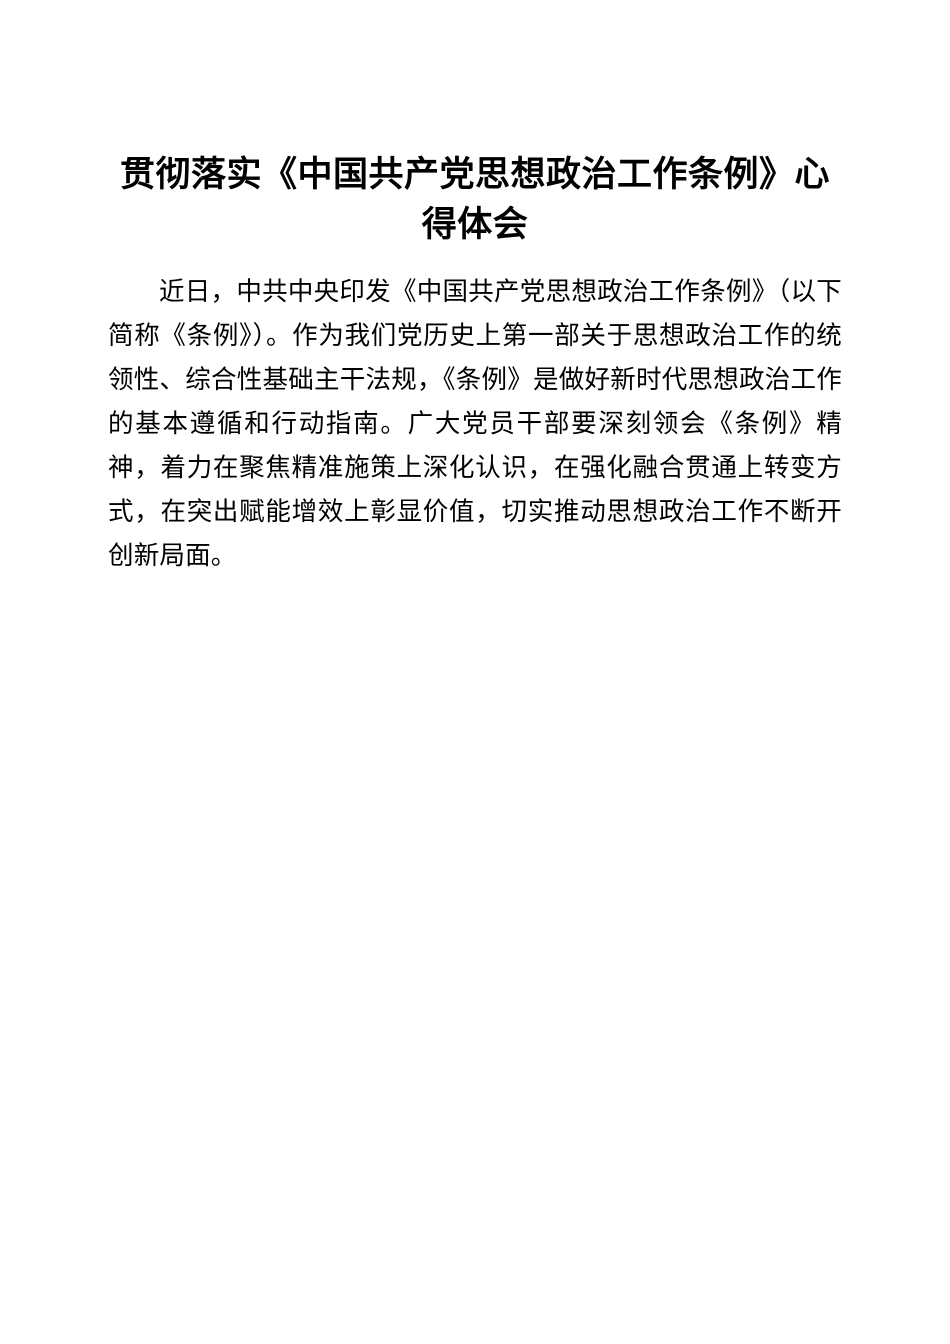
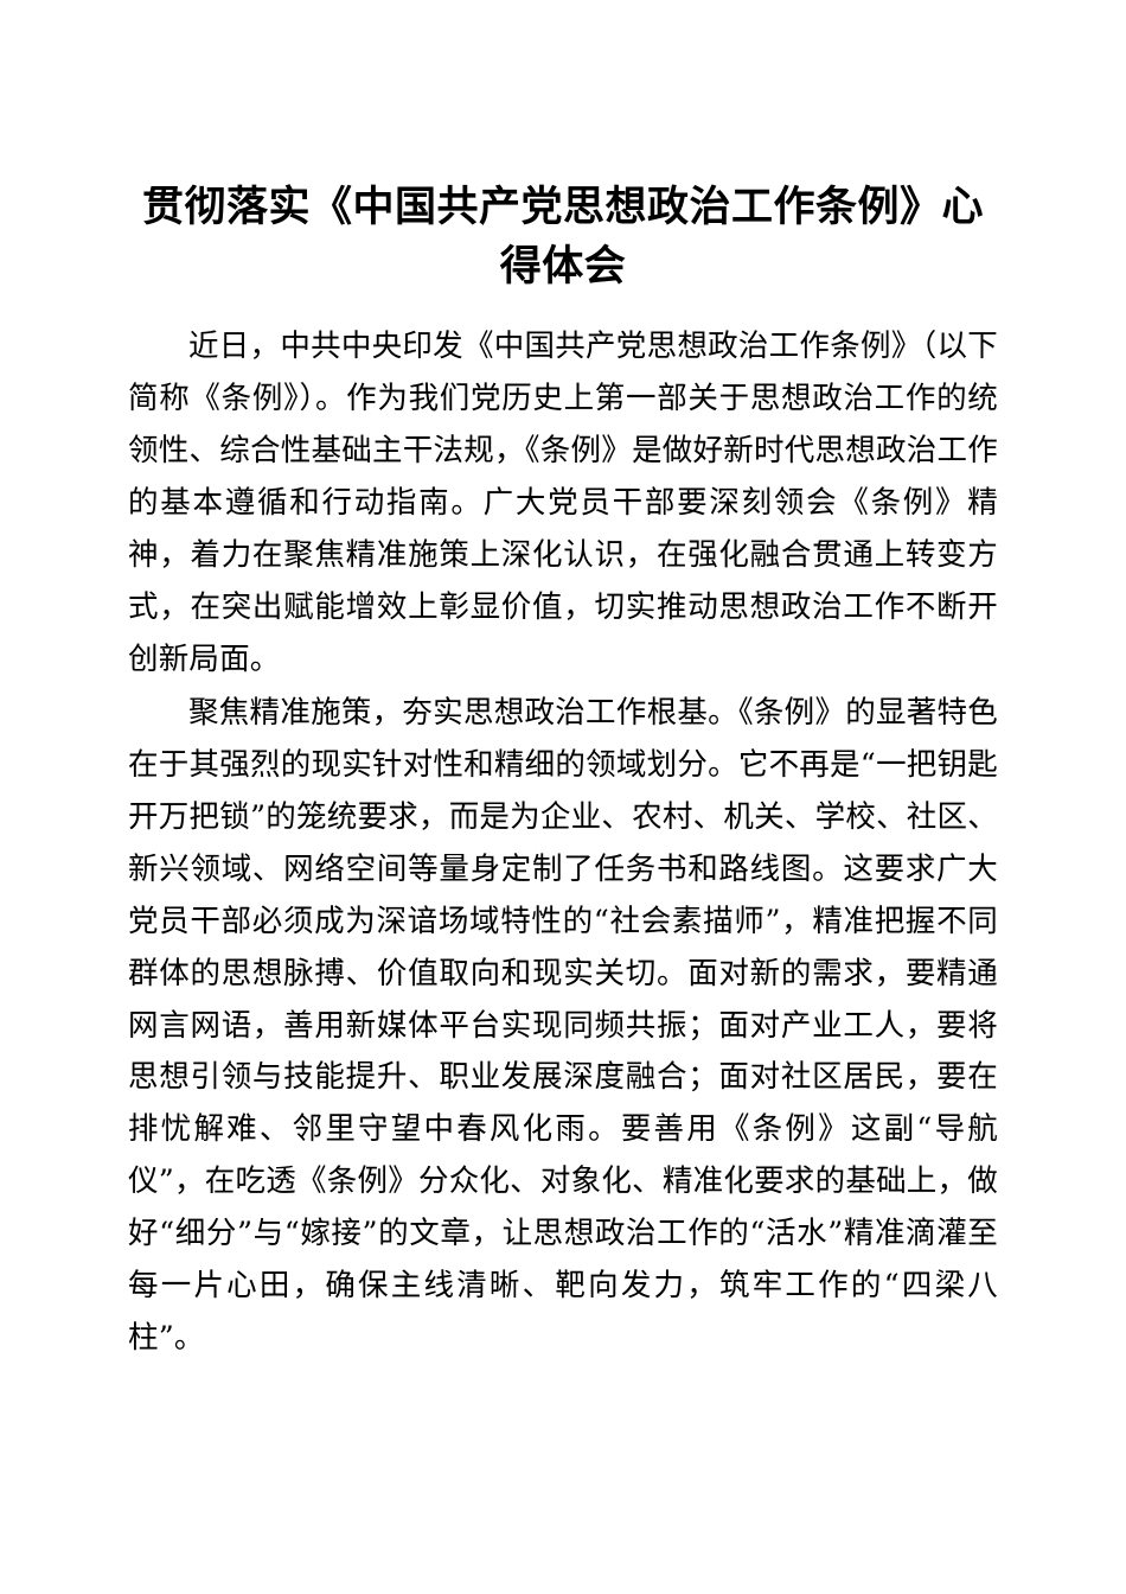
  贯彻落实《中国共产党思想政治工作条例》心得体会
  近日，中共中央印发《中国共产党思想政治工作条例》（以下简称《条例》）。作为我们党历史上第一部关于思想政治工作的统领性、综合性基础主干法规，《条例》是做好新时代思想政治工作的基本遵循和行动指南。广大党员干部要深刻领会《条例》精神，着力在聚焦精准施策上深化认识，在强化融合贯通上转变方式，在突出赋能增效上彰显价值，切实推动思想政治工作不断开创新局面。
+ 聚焦精准施策，夯实思想政治工作根基。《条例》的显著特色在于其强烈的现实针对性和精细的领域划分。它不再是“一把钥匙开万把锁”的笼统要求，而是为企业、农村、机关、学校、社区、新兴领域、网络空间等量身定制了任务书和路线图。这要求广大党员干部必须成为深谙场域特性的“社会素描师”，精准把握不同群体的思想脉搏、价值取向和现实关切。面对新的需求，要精通网言网语，善用新媒体平台实现同频共振；面对产业工人，要将思想引领与技能提升、职业发展深度融合；面对社区居民，要在排忧解难、邻里守望中春风化雨。要善用《条例》这副“导航仪”，在吃透《条例》分众化、对象化、精准化要求的基础上，做好“细分”与“嫁接”的文章，让思想政治工作的“活水”精准滴灌至每一片心田，确保主线清晰、靶向发力，筑牢工作的“四梁八柱”。
